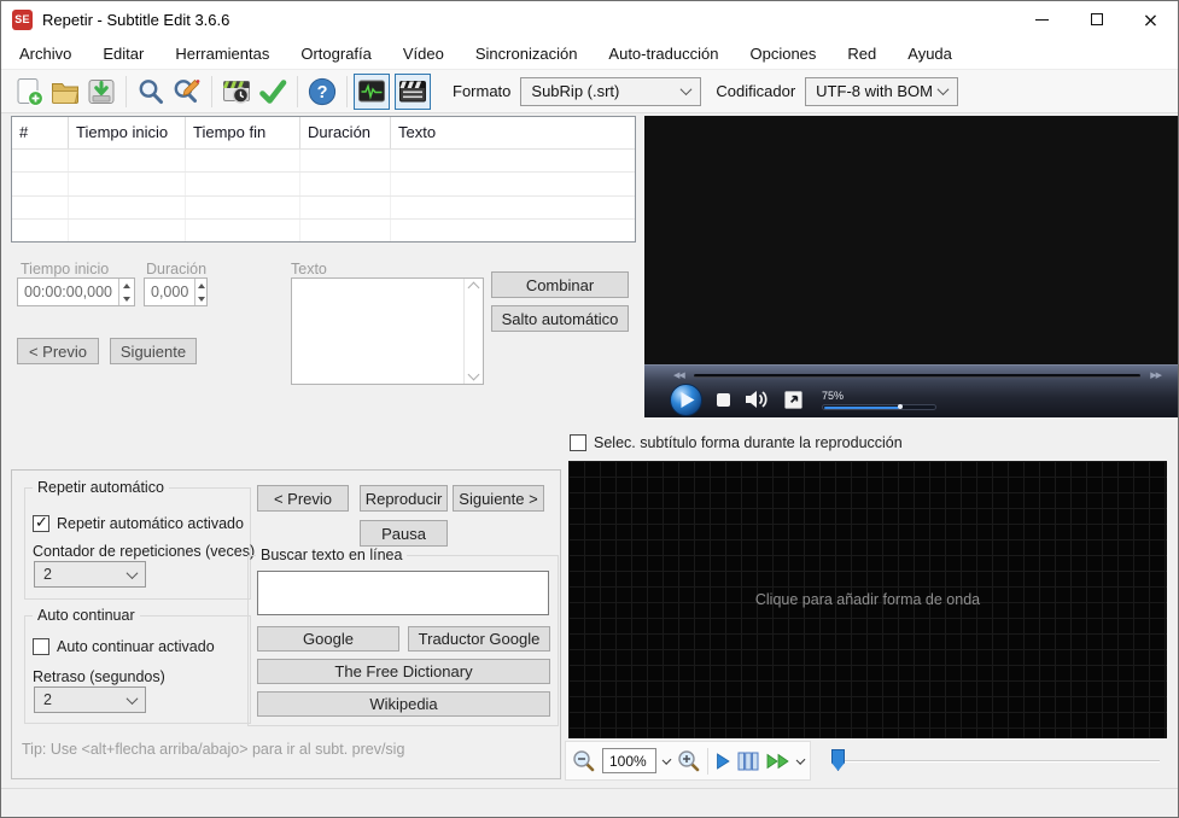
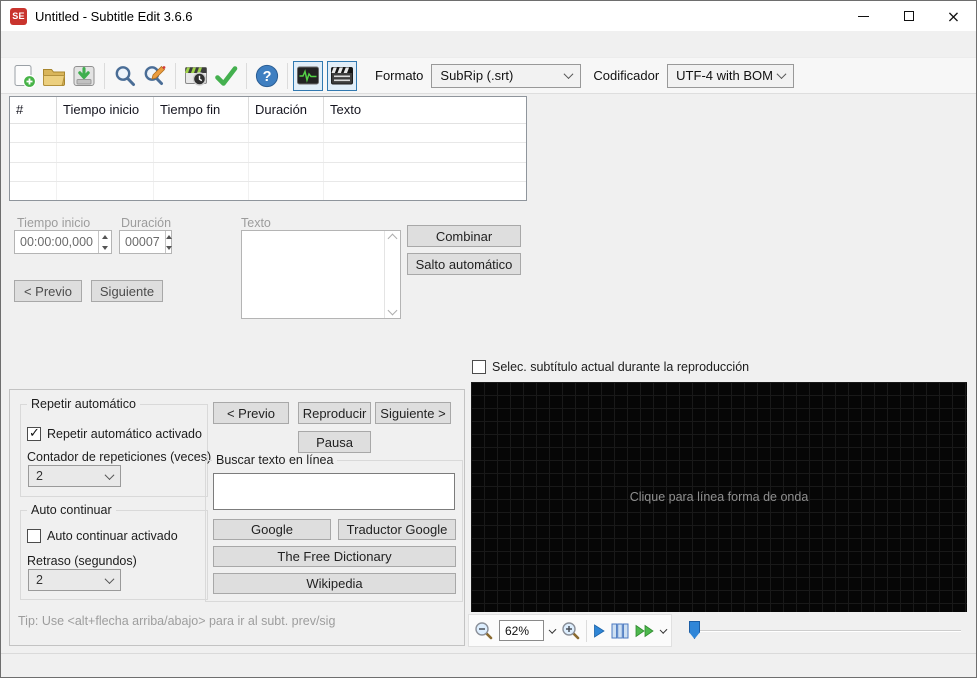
  SE
- Repetir - Subtitle Edit 3.6.6
+ Untitled - Subtitle Edit 3.6.6
  ×
- Archivo
- Editar
- Herramientas
- Ortografía
- Vídeo
- Sincronización
- Auto-traducción
- Opciones
- Red
- Ayuda
  ?
  Formato
  SubRip (.srt)
  Codificador
- UTF-8 with BOM
+ UTF-4 with BOM
  #
  Tiempo inicio
  Tiempo fin
  Duración
  Texto
  Tiempo inicio
  Duración
  Texto
  00:00:00,000
- 0,000
+ 00007
  Combinar
  Salto automático
  < Previo
  Siguiente
- ◀◀
- ▶▶
- 75%
  Repetir automático
  Repetir automático activado
  Contador de repeticiones (veces)
  2
  Auto continuar
  Auto continuar activado
  Retraso (segundos)
  2
  Tip: Use <alt+flecha arriba/abajo> para ir al subt. prev/sig
  < Previo
  Reproducir
  Siguiente >
  Pausa
  Buscar texto en línea
  Google
  Traductor Google
  The Free Dictionary
  Wikipedia
- Selec. subtítulo forma durante la reproducción
+ Selec. subtítulo actual durante la reproducción
- Clique para añadir forma de onda
+ Clique para línea forma de onda
- 100%
+ 62%
